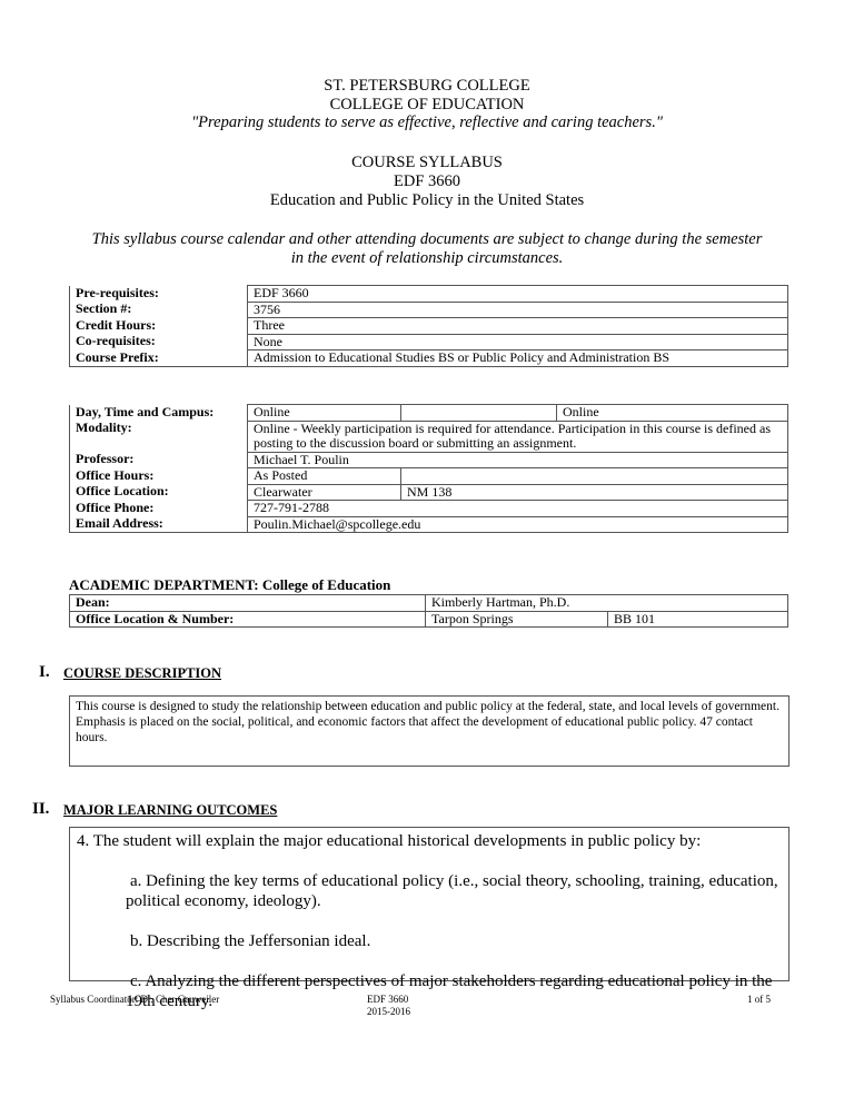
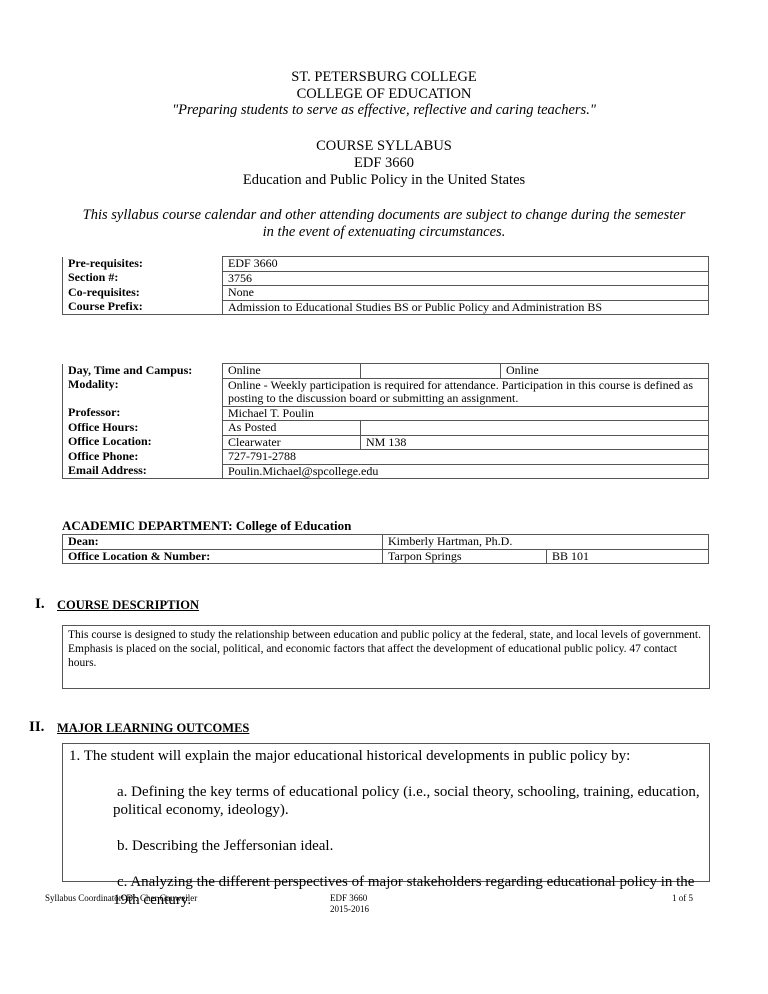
  ST. PETERSBURG COLLEGE
  COLLEGE OF EDUCATION
  "Preparing students to serve as effective, reflective and caring teachers."
  COURSE SYLLABUS
  EDF 3660
  Education and Public Policy in the United States
  This syllabus course calendar and other attending documents are subject to change during the semester
- in the event of relationship circumstances.
+ in the event of extenuating circumstances.
  Pre-requisites:	EDF 3660
  Section #:	3756
- Credit Hours:	Three
  Co-requisites:	None
  Course Prefix:	Admission to Educational Studies BS or Public Policy and Administration BS
  Day, Time and Campus:	Online		Online
  Modality:	Online - Weekly participation is required for attendance. Participation in this course is defined as posting to the discussion board or submitting an assignment.
  Professor:	Michael T. Poulin
  Office Hours:	As Posted
  Office Location:	Clearwater	NM 138
  Office Phone:	727-791-2788
  Email Address:	Poulin.Michael@spcollege.edu
  ACADEMIC DEPARTMENT: College of Education
  Dean:	Kimberly Hartman, Ph.D.
  Office Location & Number:	Tarpon Springs	BB 101
  I.
  COURSE DESCRIPTION
  This course is designed to study the relationship between education and public policy at the federal, state, and local levels of government. Emphasis is placed on the social, political, and economic factors that affect the development of educational public policy. 47 contact hours.
  II.
  MAJOR LEARNING OUTCOMES
- 4. The student will explain the major educational historical developments in public policy by:
+ 1. The student will explain the major educational historical developments in public policy by:
  a. Defining the key terms of educational policy (i.e., social theory, schooling, training, education, political economy, ideology).
  b. Describing the Jeffersonian ideal.
  c. Analyzing the different perspectives of major stakeholders regarding educational policy in the 19th century.
  Syllabus Coordinator: Dr. Cher Gauweiler
  EDF 3660
  2015-2016
  1 of 5
